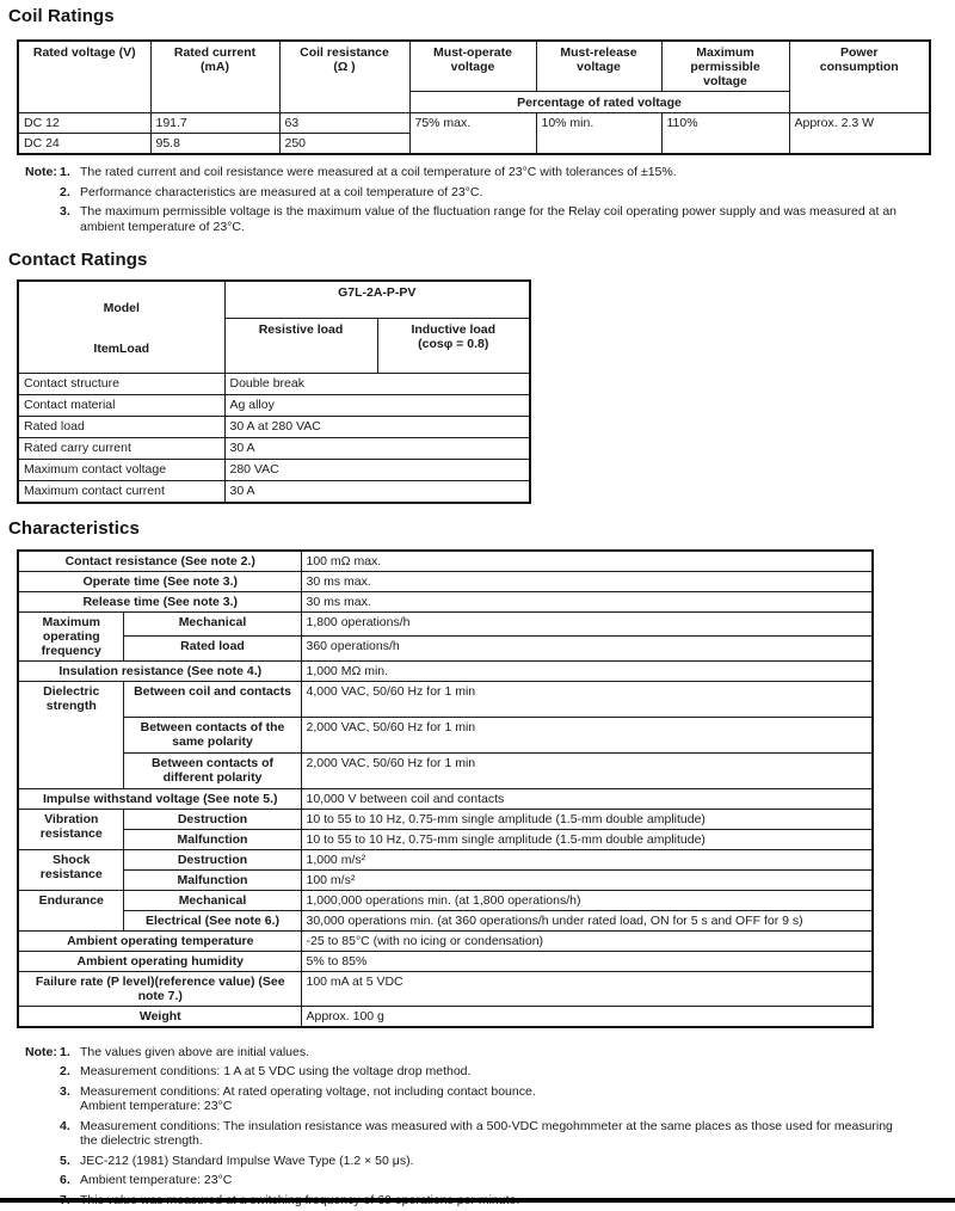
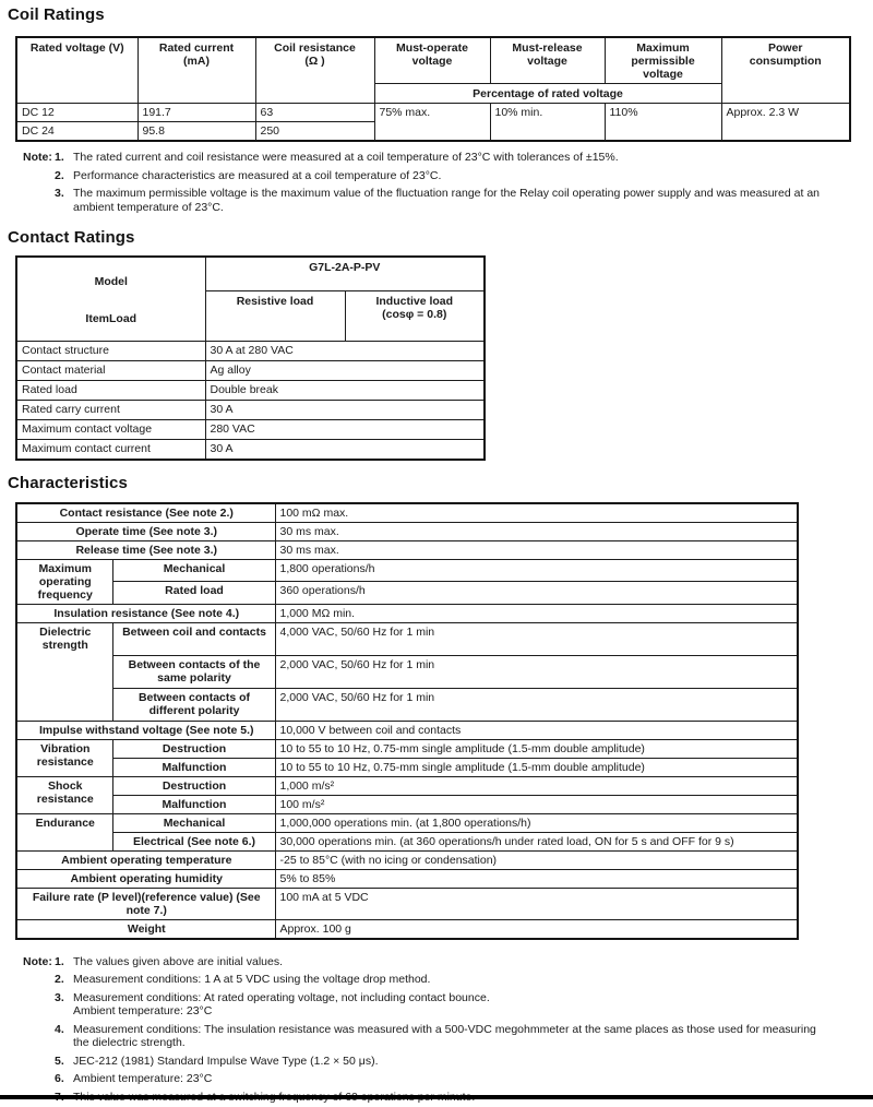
  Coil Ratings
  Rated voltage (V)	Rated current (mA)	Coil resistance (Ω )	Must-operate voltage	Must-release voltage	Maximum permissible voltage	Power consumption
  Percentage of rated voltage
  DC 12	191.7	63	75% max.	10% min.	110%	Approx. 2.3 W
  DC 24	95.8	250
  Note:
  1.
  The rated current and coil resistance were measured at a coil temperature of 23°C with tolerances of ±15%.
  2.
  Performance characteristics are measured at a coil temperature of 23°C.
  3.
  The maximum permissible voltage is the maximum value of the fluctuation range for the Relay coil operating power supply and was measured at an ambient temperature of 23°C.
  Contact Ratings
  Model ItemLoad	G7L-2A-P-PV
  Resistive load	Inductive load (cosφ = 0.8)
- Contact structure	Double break
+ Contact structure	30 A at 280 VAC
  Contact material	Ag alloy
- Rated load	30 A at 280 VAC
+ Rated load	Double break
  Rated carry current	30 A
  Maximum contact voltage	280 VAC
  Maximum contact current	30 A
  Characteristics
  Contact resistance (See note 2.)	100 mΩ max.
  Operate time (See note 3.)	30 ms max.
  Release time (See note 3.)	30 ms max.
  Maximum operating frequency	Mechanical	1,800 operations/h
  Rated load	360 operations/h
  Insulation resistance (See note 4.)	1,000 MΩ min.
  Dielectric strength	Between coil and contacts	4,000 VAC, 50/60 Hz for 1 min
  Between contacts of the same polarity	2,000 VAC, 50/60 Hz for 1 min
  Between contacts of different polarity	2,000 VAC, 50/60 Hz for 1 min
  Impulse withstand voltage (See note 5.)	10,000 V between coil and contacts
  Vibration resistance	Destruction	10 to 55 to 10 Hz, 0.75-mm single amplitude (1.5-mm double amplitude)
  Malfunction	10 to 55 to 10 Hz, 0.75-mm single amplitude (1.5-mm double amplitude)
  Shock resistance	Destruction	1,000 m/s²
  Malfunction	100 m/s²
  Endurance	Mechanical	1,000,000 operations min. (at 1,800 operations/h)
  Electrical (See note 6.)	30,000 operations min. (at 360 operations/h under rated load, ON for 5 s and OFF for 9 s)
  Ambient operating temperature	-25 to 85°C (with no icing or condensation)
  Ambient operating humidity	5% to 85%
  Failure rate (P level)(reference value) (See note 7.)	100 mA at 5 VDC
  Weight	Approx. 100 g
  Note:
  1.
  The values given above are initial values.
  2.
  Measurement conditions: 1 A at 5 VDC using the voltage drop method.
  3.
  Measurement conditions: At rated operating voltage, not including contact bounce.
  Ambient temperature: 23°C
  4.
  Measurement conditions: The insulation resistance was measured with a 500-VDC megohmmeter at the same places as those used for measuring the dielectric strength.
  5.
  JEC-212 (1981) Standard Impulse Wave Type (1.2 × 50 μs).
  6.
  Ambient temperature: 23°C
